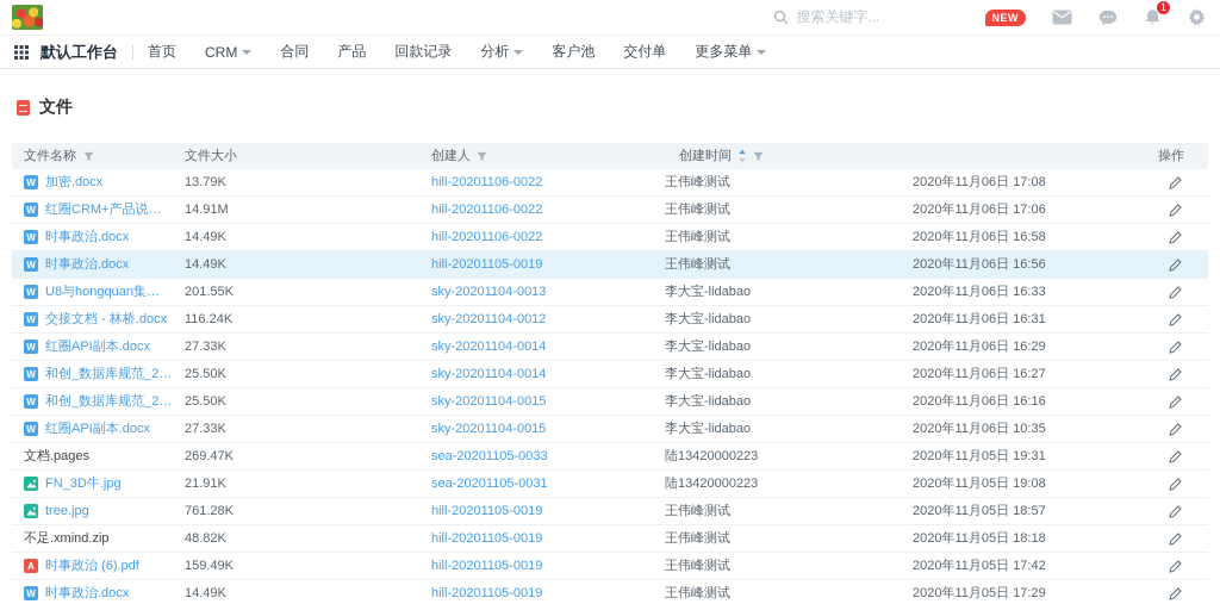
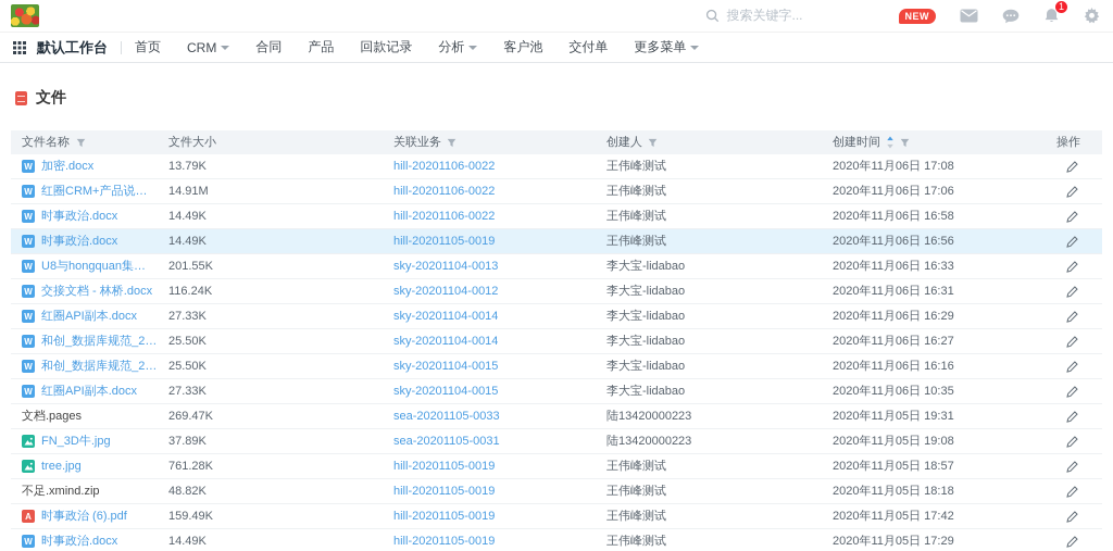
  搜索关键字...
  NEW
  1
  默认工作台
  首页
  CRM
  合同
  产品
  回款记录
  分析
  客户池
  交付单
  更多菜单
  文件
  文件名称
  文件大小
+ 关联业务
  创建人
  创建时间
  操作
  W
  加密.docx
  13.79K
  hill-20201106-0022
  王伟峰测试
  2020年11月06日 17:08
  W
  14.91M
  hill-20201106-0022
  王伟峰测试
  2020年11月06日 17:06
  W
  时事政治.docx
  14.49K
  hill-20201106-0022
  王伟峰测试
  2020年11月06日 16:58
  W
  时事政治.docx
  14.49K
  hill-20201105-0019
  王伟峰测试
  2020年11月06日 16:56
  W
  U8与hongquan集成方
  201.55K
  sky-20201104-0013
  李大宝-lidabao
  2020年11月06日 16:33
  W
  交接文档 - 林桥.docx
  116.24K
  sky-20201104-0012
  李大宝-lidabao
  2020年11月06日 16:31
  W
  红圈API副本.docx
  27.33K
  sky-20201104-0014
  李大宝-lidabao
  2020年11月06日 16:29
  W
  25.50K
  sky-20201104-0014
  李大宝-lidabao
  2020年11月06日 16:27
  W
  25.50K
  sky-20201104-0015
  李大宝-lidabao
  2020年11月06日 16:16
  W
  红圈API副本.docx
  27.33K
  sky-20201104-0015
  李大宝-lidabao
  2020年11月06日 10:35
  文档.pages
  269.47K
  sea-20201105-0033
  陆13420000223
  2020年11月05日 19:31
  FN_3D牛.jpg
- 21.91K
+ 37.89K
  sea-20201105-0031
  陆13420000223
  2020年11月05日 19:08
  tree.jpg
  761.28K
  hill-20201105-0019
  王伟峰测试
  2020年11月05日 18:57
  不足.xmind.zip
  48.82K
  hill-20201105-0019
  王伟峰测试
  2020年11月05日 18:18
  A
  时事政治 (6).pdf
  159.49K
  hill-20201105-0019
  王伟峰测试
  2020年11月05日 17:42
  W
  时事政治.docx
  14.49K
  hill-20201105-0019
  王伟峰测试
  2020年11月05日 17:29
